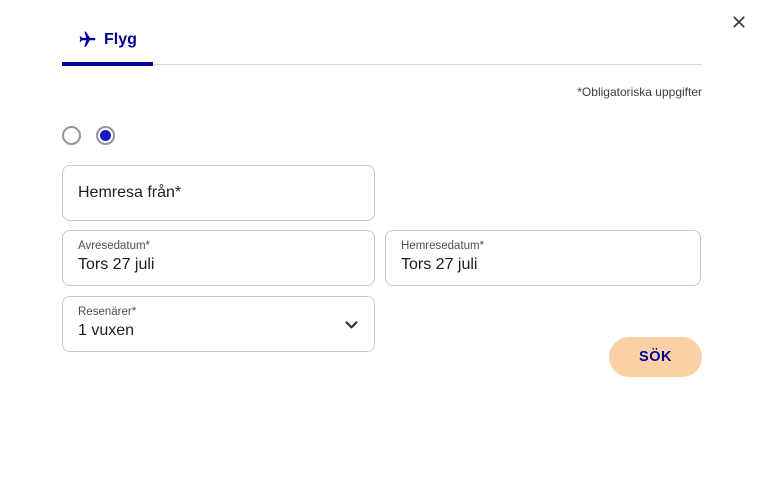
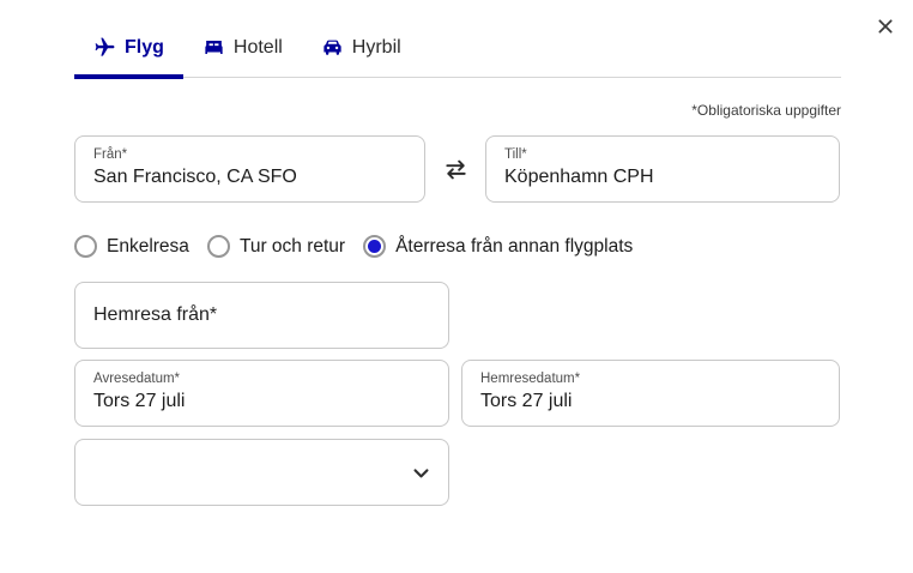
  Flyg
+ Hotell
+ Hyrbil
  *Obligatoriska uppgifter
+ Från*
+ San Francisco, CA SFO
+ Till*
+ Köpenhamn CPH
+ Enkelresa
+ Tur och retur
+ Återresa från annan flygplats
  Hemresa från*
  Avresedatum*
  Tors 27 juli
  Hemresedatum*
  Tors 27 juli
- Resenärer*
- 1 vuxen
- SÖK
